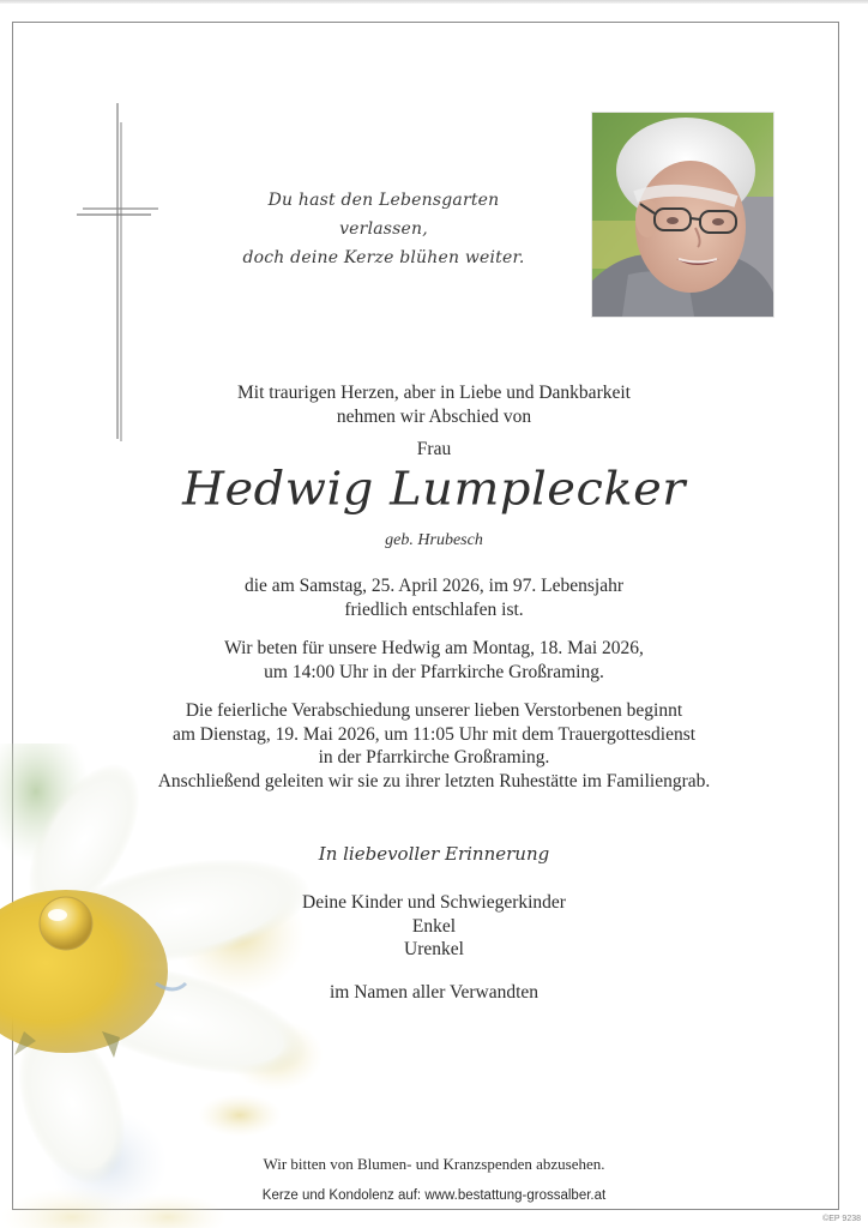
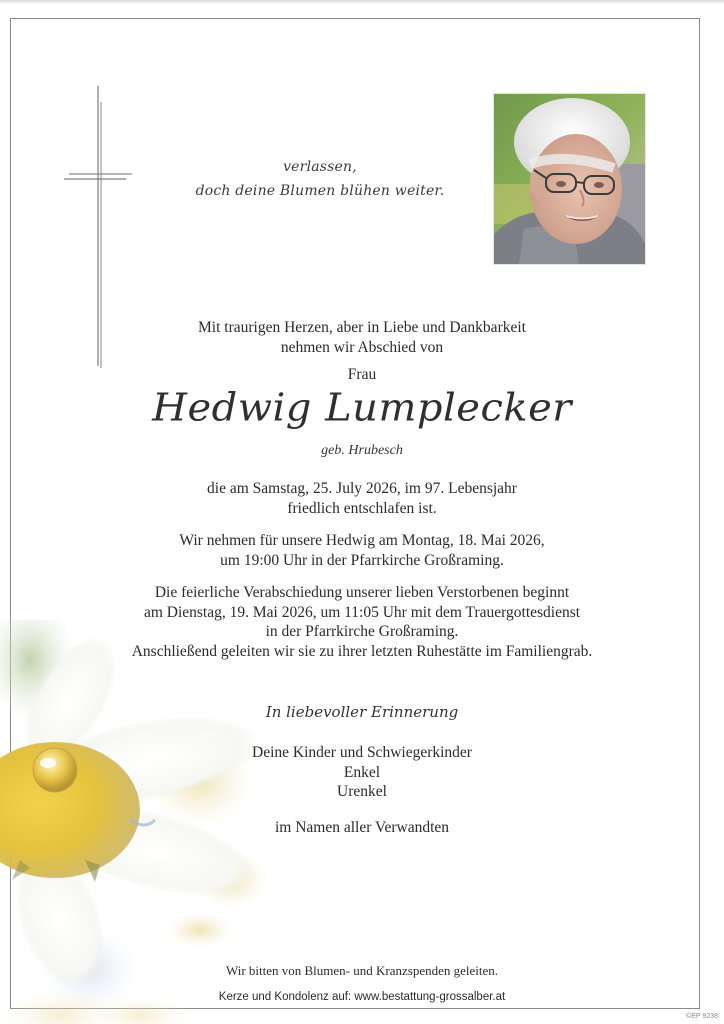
- Du hast den Lebensgarten
  verlassen,
- doch deine Kerze blühen weiter.
+ doch deine Blumen blühen weiter.
  Mit traurigen Herzen, aber in Liebe und Dankbarkeit
  nehmen wir Abschied von
  Frau
  Hedwig Lumplecker
  geb. Hrubesch
- die am Samstag, 25. April 2026, im 97. Lebensjahr
+ die am Samstag, 25. July 2026, im 97. Lebensjahr
  friedlich entschlafen ist.
- Wir beten für unsere Hedwig am Montag, 18. Mai 2026,
+ Wir nehmen für unsere Hedwig am Montag, 18. Mai 2026,
- um 14:00 Uhr in der Pfarrkirche Großraming.
+ um 19:00 Uhr in der Pfarrkirche Großraming.
  Die feierliche Verabschiedung unserer lieben Verstorbenen beginnt
  am Dienstag, 19. Mai 2026, um 11:05 Uhr mit dem Trauergottesdienst
  in der Pfarrkirche Großraming.
  Anschließend geleiten wir sie zu ihrer letzten Ruhestätte im Familiengrab.
  In liebevoller Erinnerung
  Deine Kinder und Schwiegerkinder
  Enkel
  Urenkel
  im Namen aller Verwandten
- Wir bitten von Blumen- und Kranzspenden abzusehen.
+ Wir bitten von Blumen- und Kranzspenden geleiten.
  Kerze und Kondolenz auf: www.bestattung-grossalber.at
